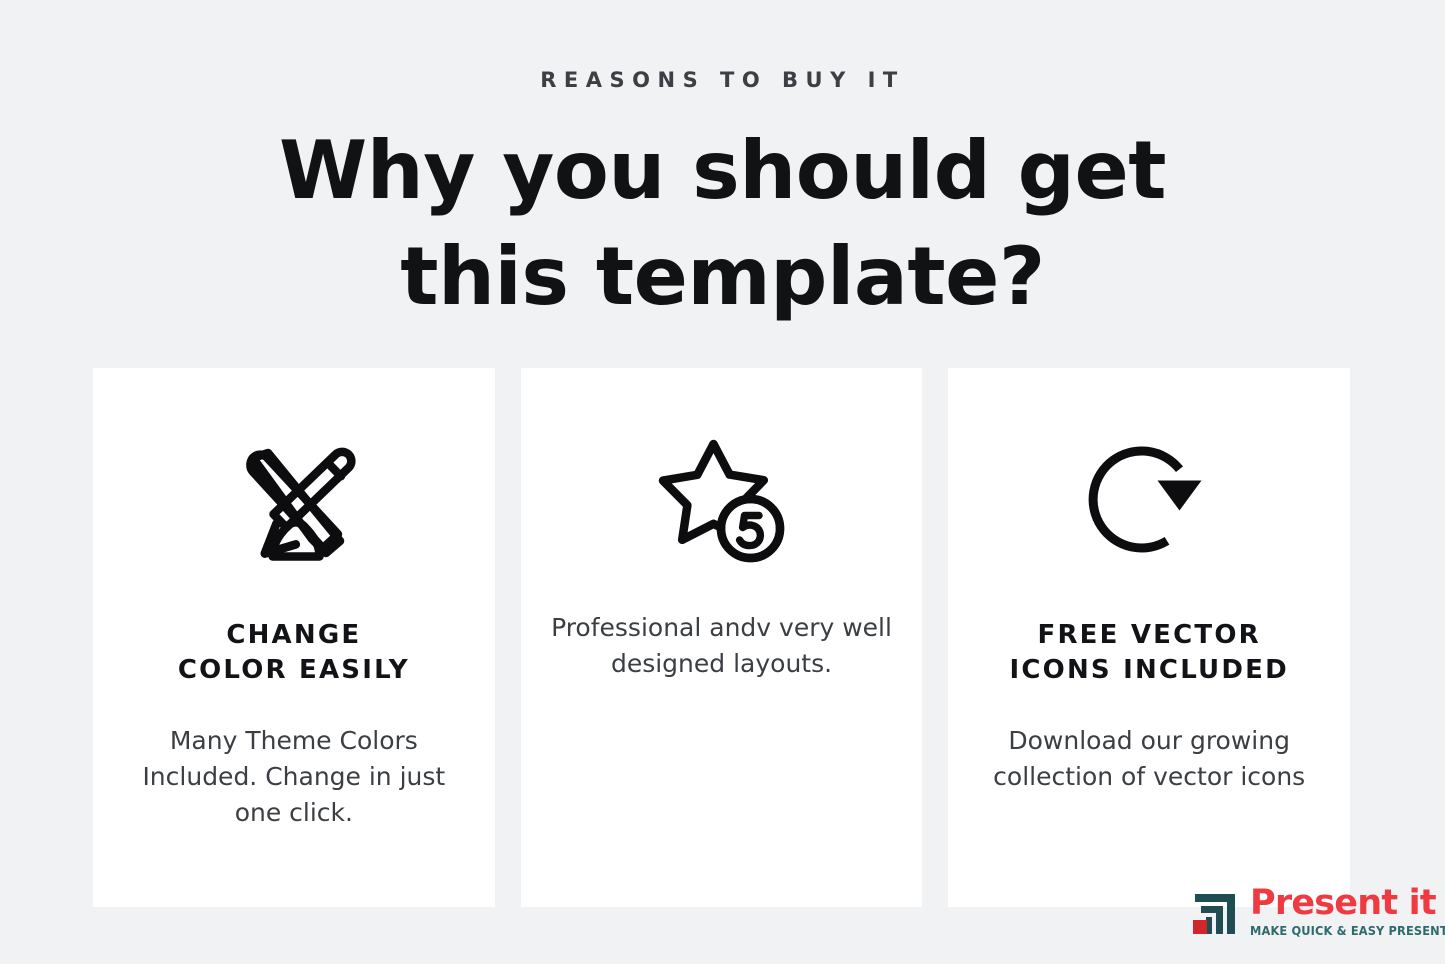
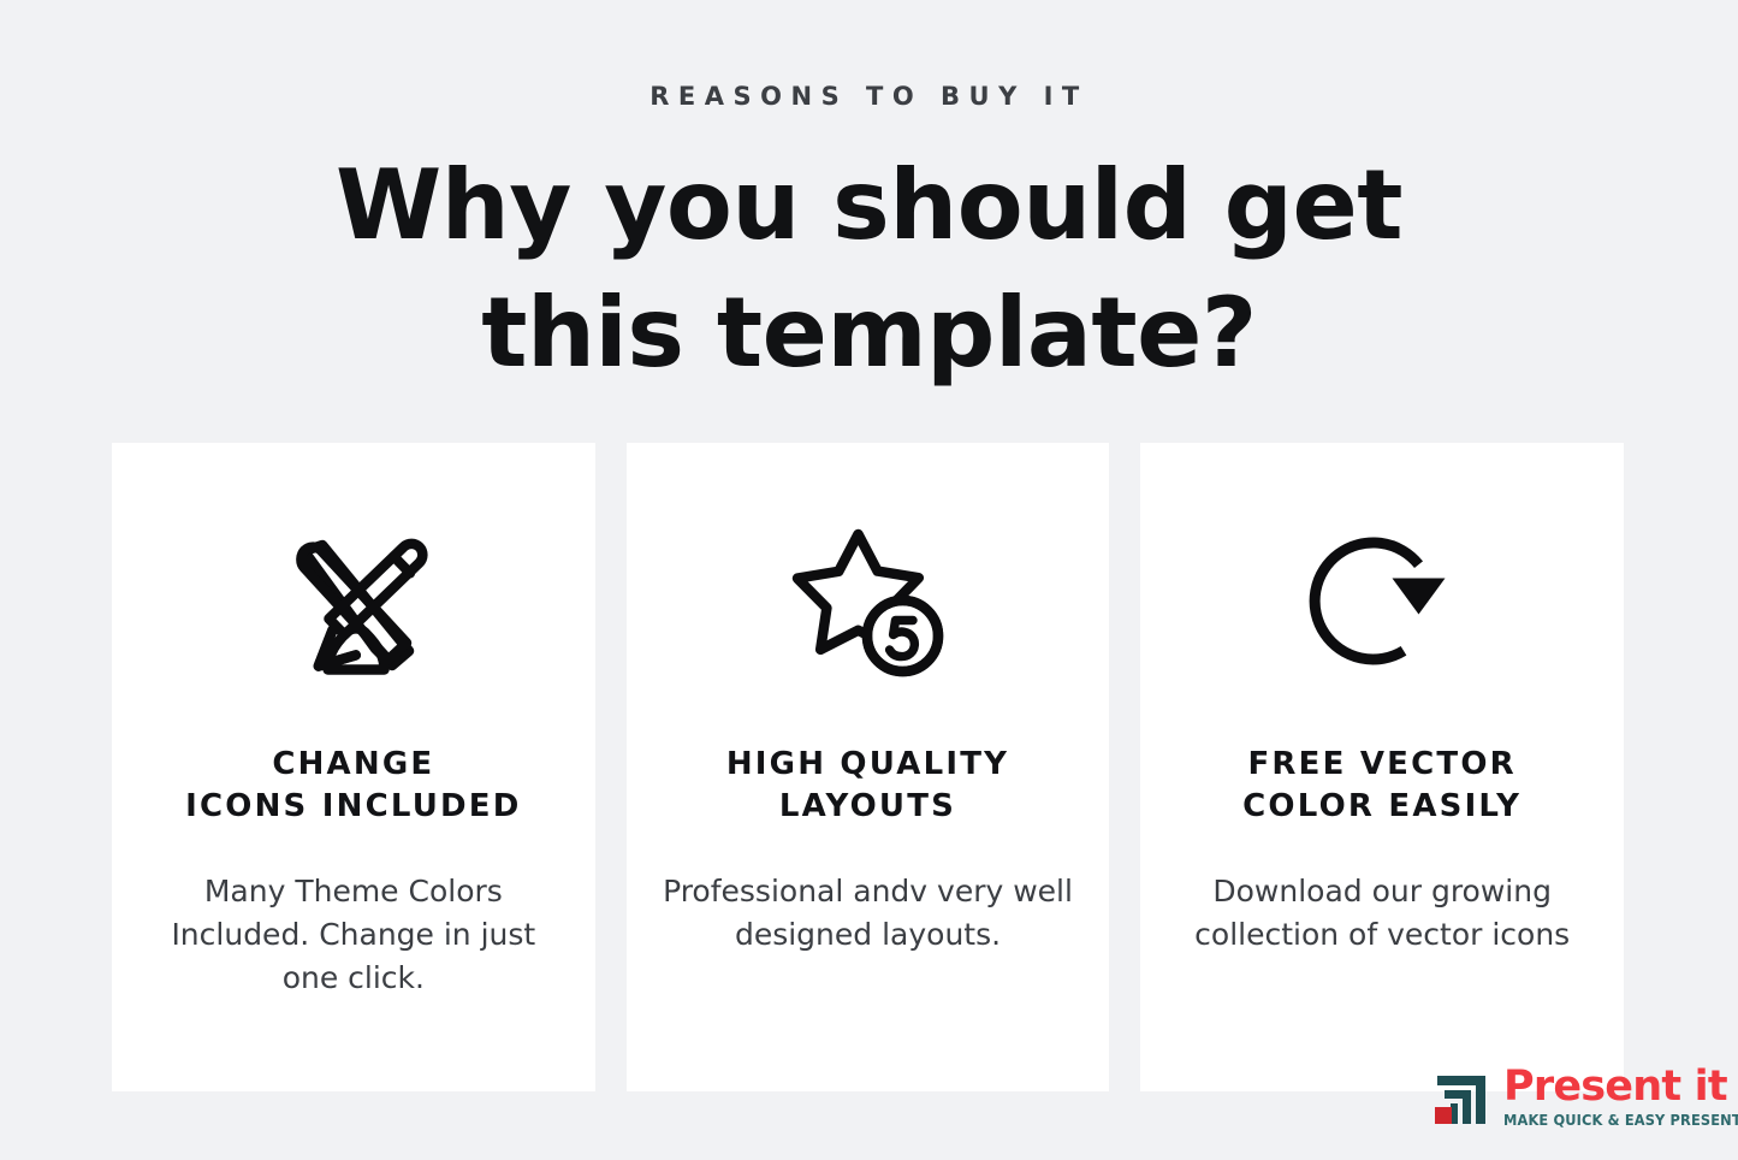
  REASONS TO BUY IT
  Why you should get
  this template?
  CHANGE
- COLOR EASILY
+ ICONS INCLUDED
  Many Theme Colors Included. Change in just one click.
+ HIGH QUALITY
+ LAYOUTS
  Professional andv very well designed layouts.
  FREE VECTOR
- ICONS INCLUDED
+ COLOR EASILY
  Download our growing collection of vector icons
  Present it
  MAKE QUICK & EASY PRESENT
